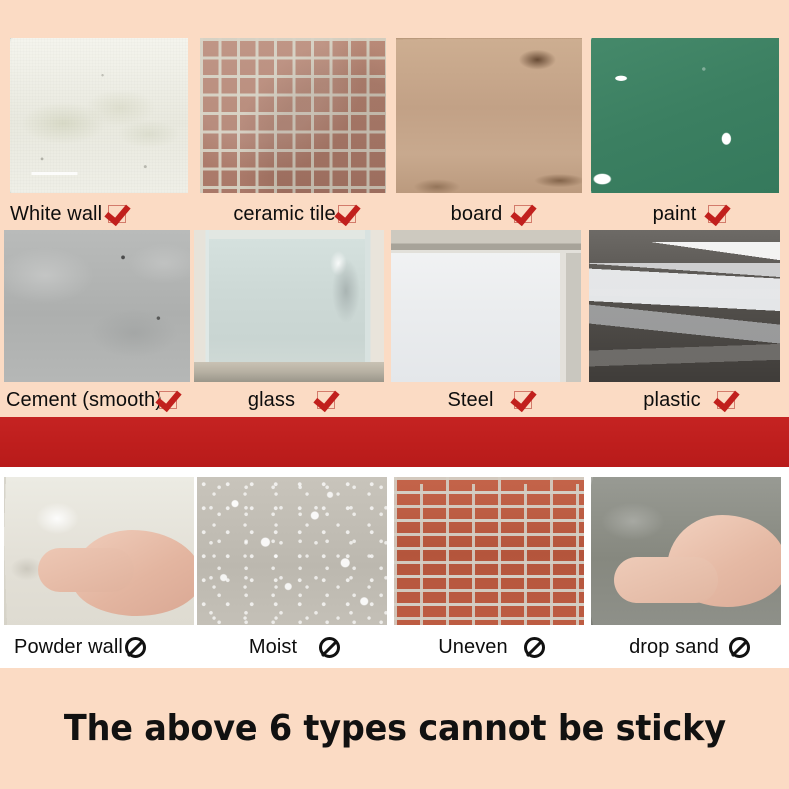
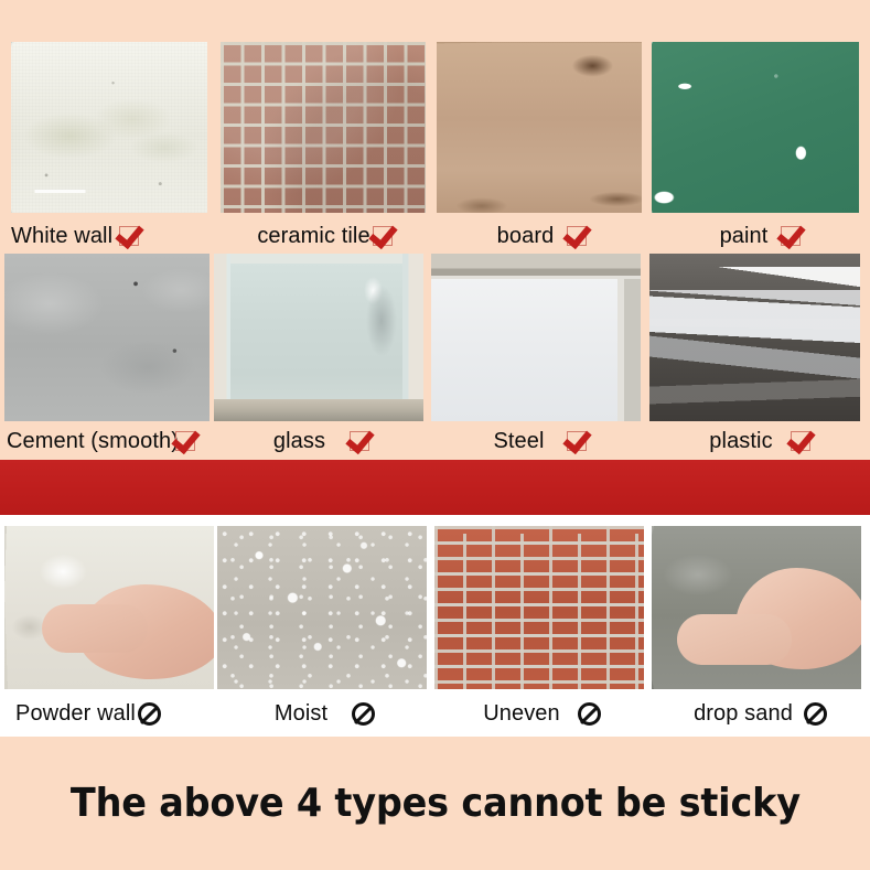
  White wall
  ceramic tile
  board
  paint
  Cement (smooth)
  glass
  Steel
  plastic
  Powder wall
  Moist
  Uneven
  drop sand
- The above 6 types cannot be sticky
+ The above 4 types cannot be sticky
